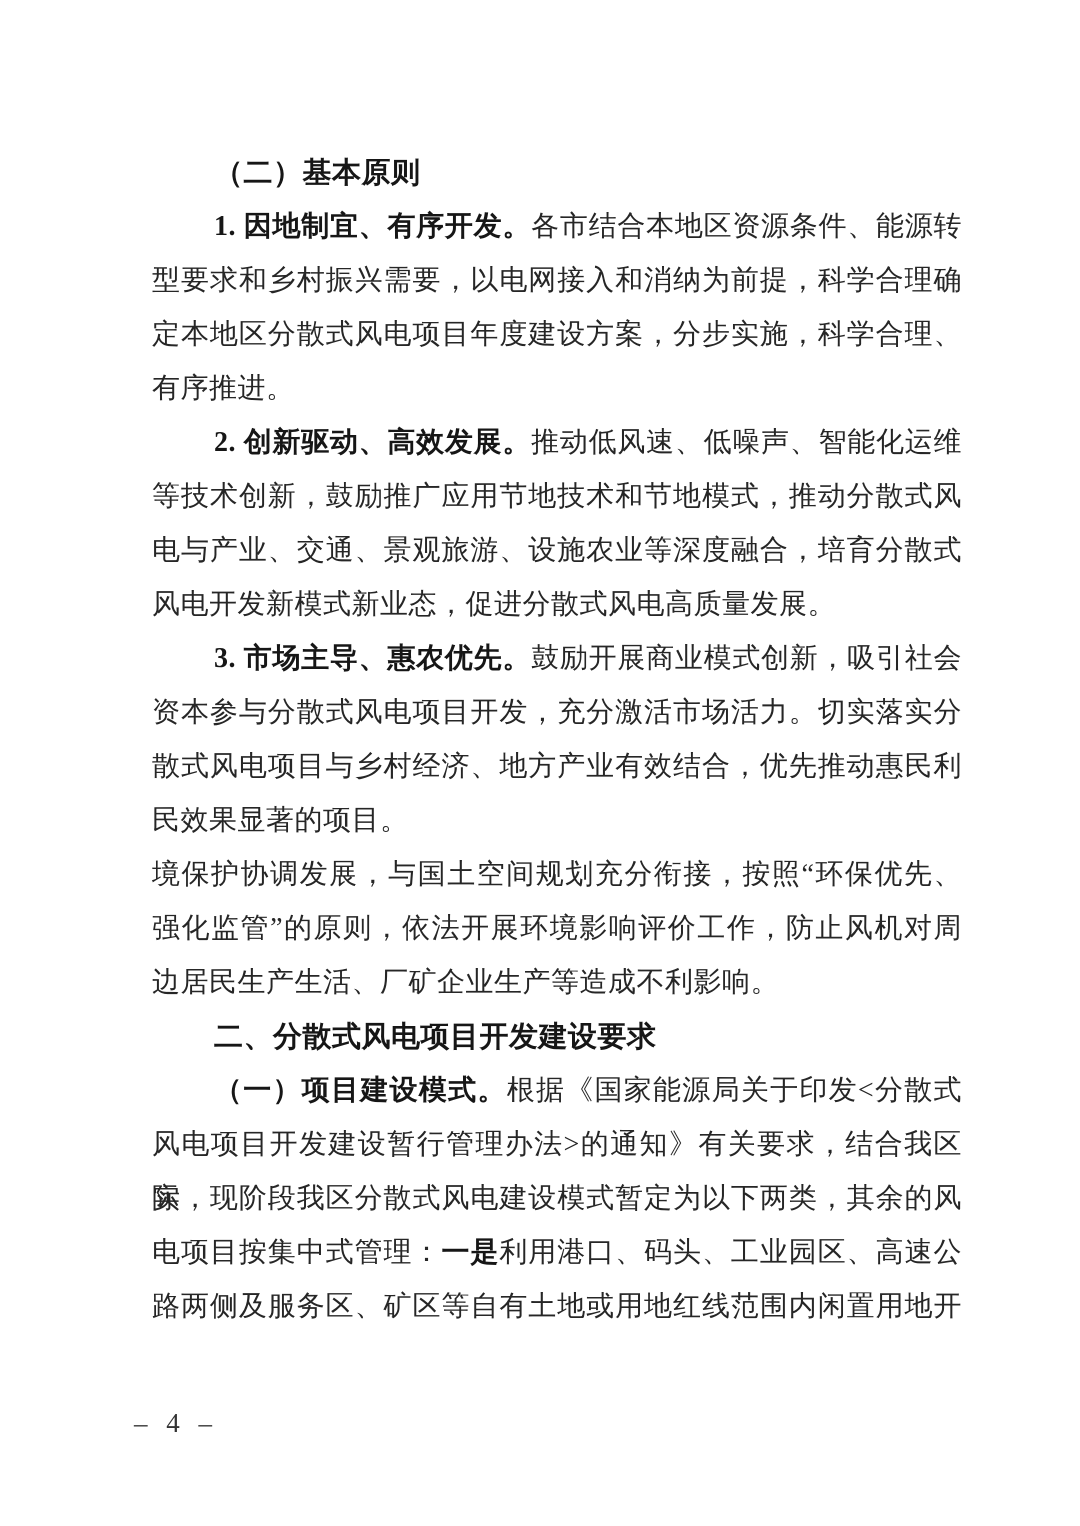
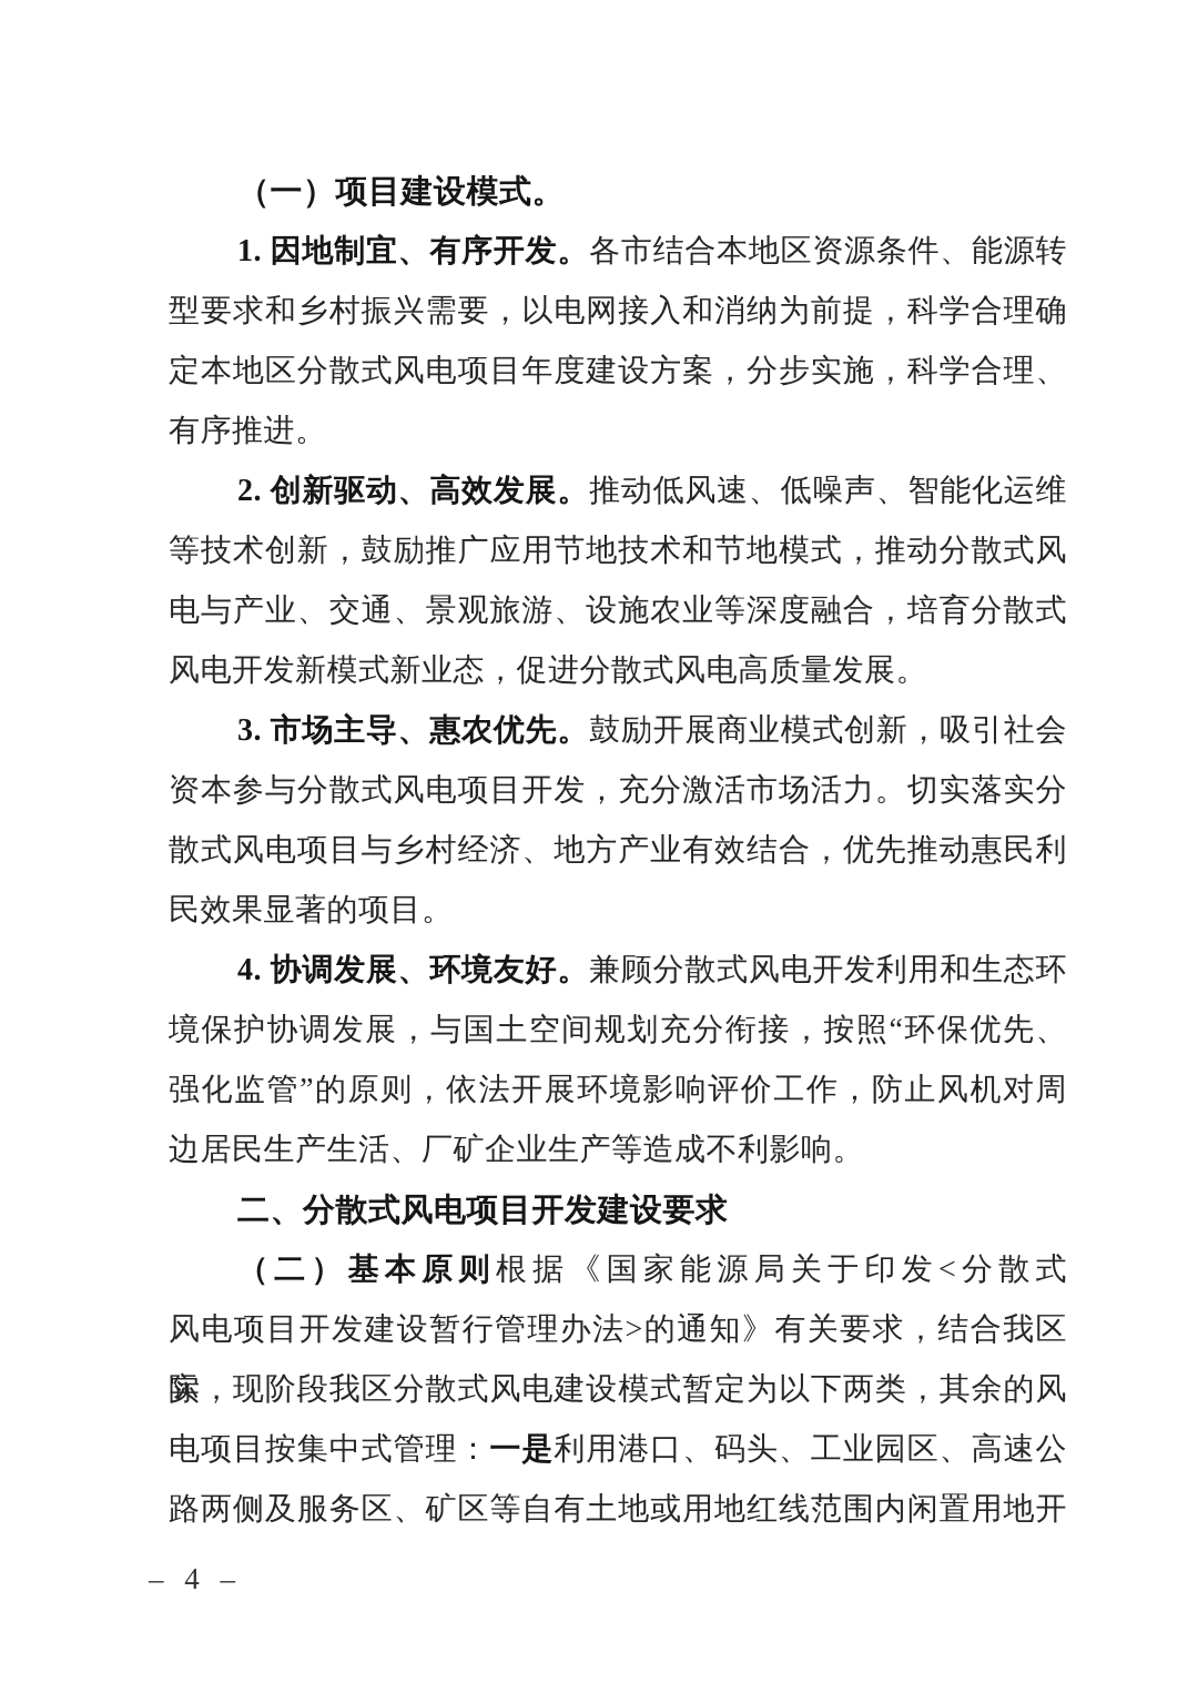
- （二）基本原则
+ （一）项目建设模式。
  1. 因地制宜、有序开发。各市结合本地区资源条件、能源转
  型要求和乡村振兴需要，以电网接入和消纳为前提，科学合理确
  定本地区分散式风电项目年度建设方案，分步实施，科学合理、
  有序推进。
  2. 创新驱动、高效发展。推动低风速、低噪声、智能化运维
  等技术创新，鼓励推广应用节地技术和节地模式，推动分散式风
  电与产业、交通、景观旅游、设施农业等深度融合，培育分散式
  风电开发新模式新业态，促进分散式风电高质量发展。
  3. 市场主导、惠农优先。鼓励开展商业模式创新，吸引社会
  资本参与分散式风电项目开发，充分激活市场活力。切实落实分
  散式风电项目与乡村经济、地方产业有效结合，优先推动惠民利
  民效果显著的项目。
+ 4. 协调发展、环境友好。兼顾分散式风电开发利用和生态环
  境保护协调发展，与国土空间规划充分衔接，按照“环保优先、
  强化监管”的原则，依法开展环境影响评价工作，防止风机对周
  边居民生产生活、厂矿企业生产等造成不利影响。
  二、分散式风电项目开发建设要求
- （一）项目建设模式。根据《国家能源局关于印发<分散式
+ （二）基本原则根据《国家能源局关于印发<分散式
  风电项目开发建设暂行管理办法>的通知》有关要求，结合我区实
  际，现阶段我区分散式风电建设模式暂定为以下两类，其余的风
  电项目按集中式管理：一是利用港口、码头、工业园区、高速公
  路两侧及服务区、矿区等自有土地或用地红线范围内闲置用地开
  – 4 –
